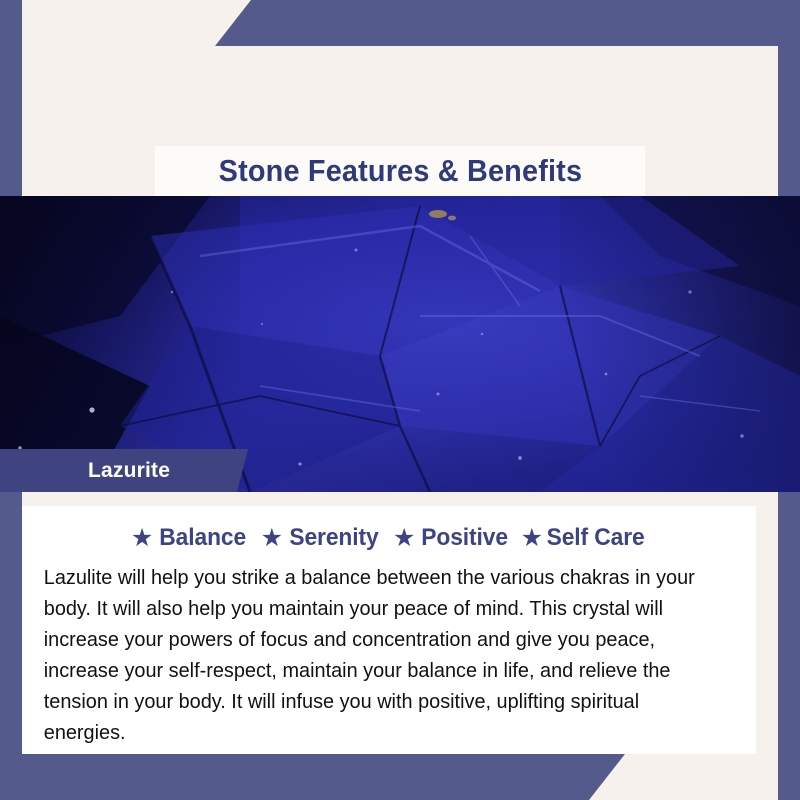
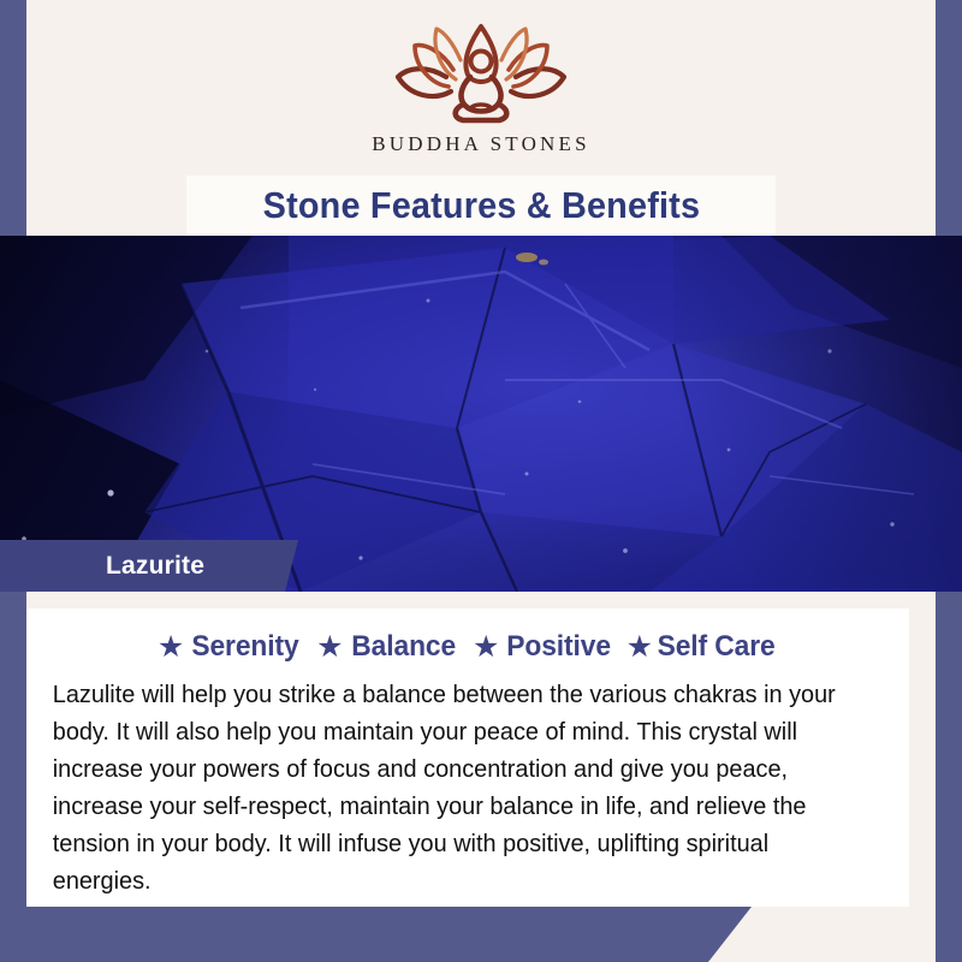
+ BUDDHA STONES
  Stone Features & Benefits
  Lazurite
  ★
- Balance
+ Serenity
  ★
- Serenity
+ Balance
  ★
  Positive
  ★
  Self Care
  Lazulite will help you strike a balance between the various chakras in your body. It will also help you maintain your peace of mind. This crystal will increase your powers of focus and concentration and give you peace, increase your self-respect, maintain your balance in life, and relieve the tension in your body. It will infuse you with positive, uplifting spiritual energies.
